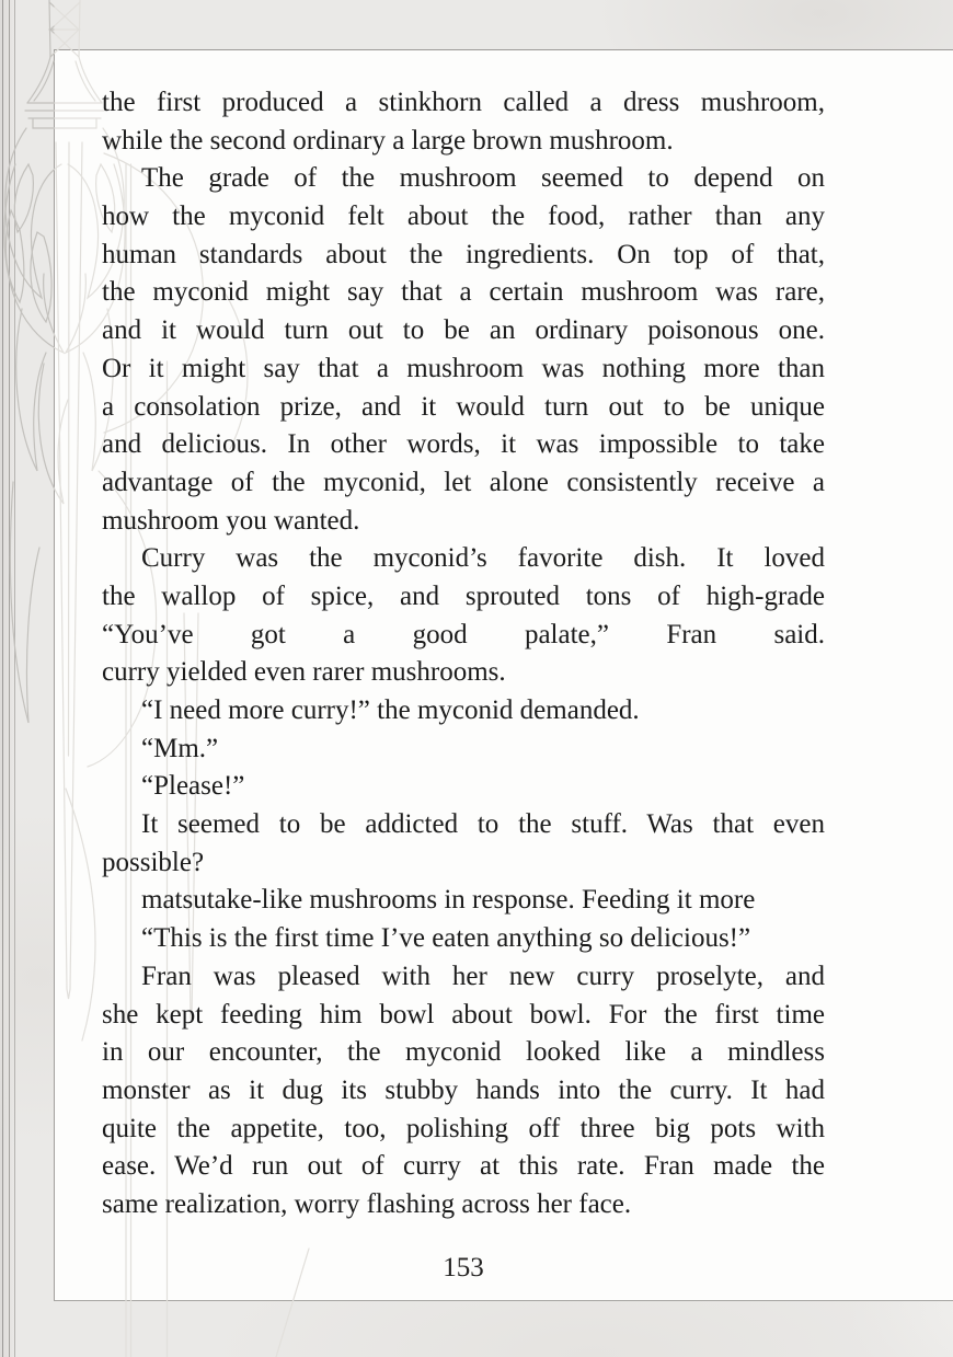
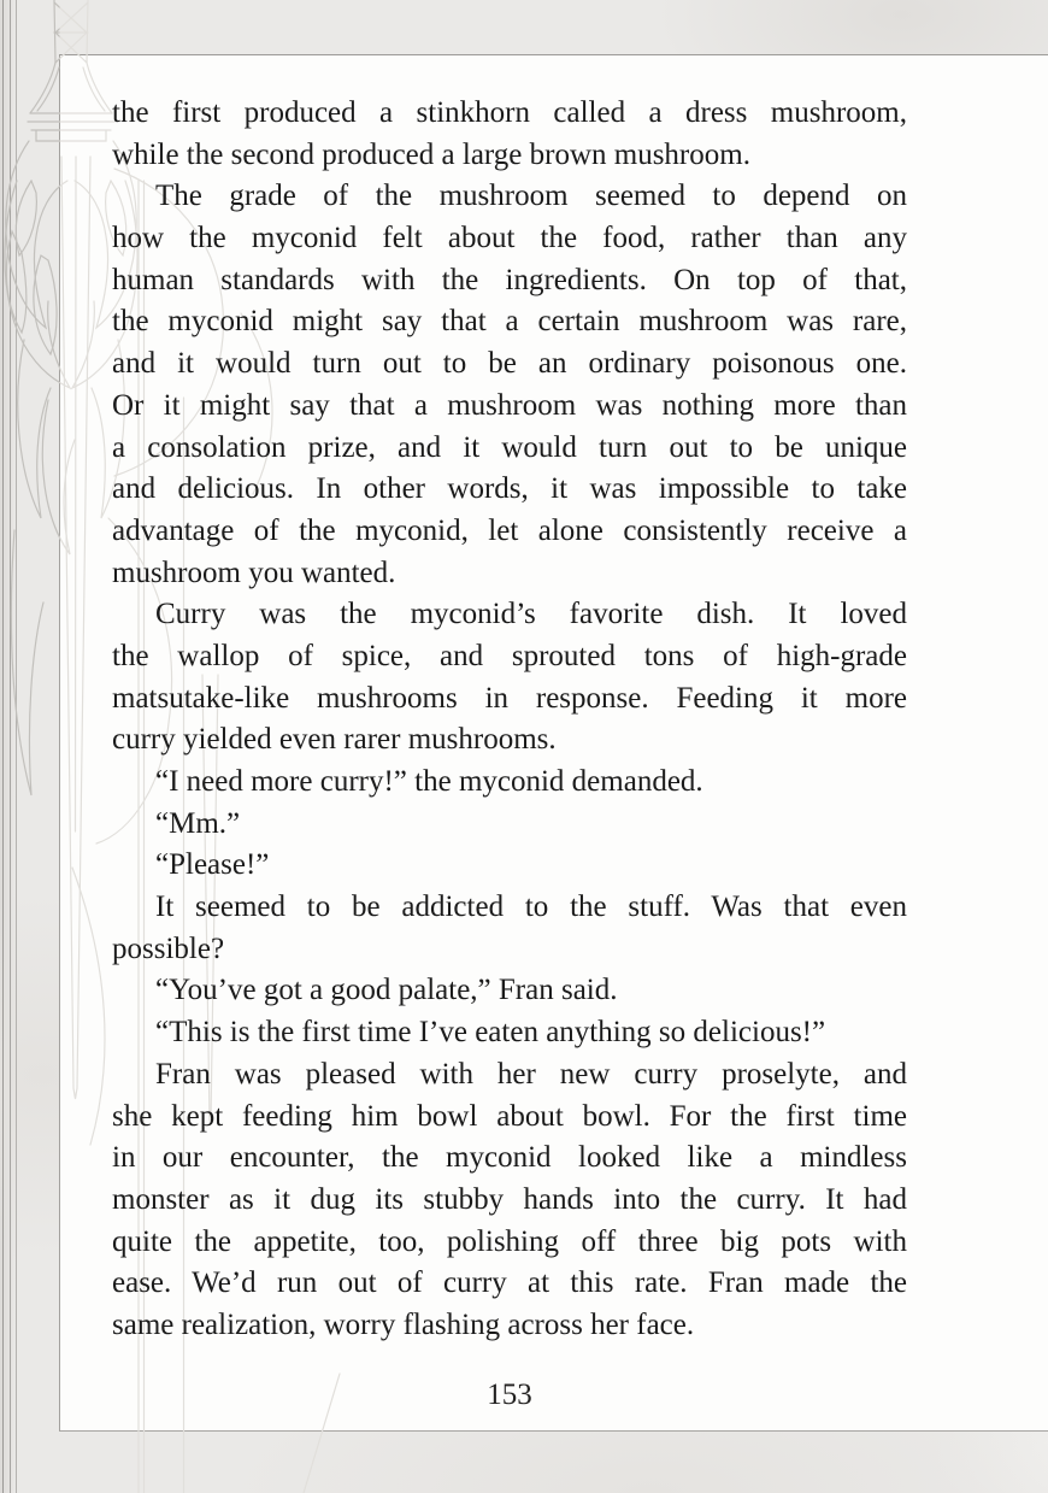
  the first produced a stinkhorn called a dress mushroom,
- while the second ordinary a large brown mushroom.
+ while the second produced a large brown mushroom.
  The grade of the mushroom seemed to depend on
  how the myconid felt about the food, rather than any
- human standards about the ingredients. On top of that,
+ human standards with the ingredients. On top of that,
  the myconid might say that a certain mushroom was rare,
  and it would turn out to be an ordinary poisonous one.
  Or it might say that a mushroom was nothing more than
  a consolation prize, and it would turn out to be unique
  and delicious. In other words, it was impossible to take
  advantage of the myconid, let alone consistently receive a
  mushroom you wanted.
  Curry was the myconid’s favorite dish. It loved
  the wallop of spice, and sprouted tons of high-grade
- “You’ve got a good palate,” Fran said.
+ matsutake-like mushrooms in response. Feeding it more
  curry yielded even rarer mushrooms.
  “I need more curry!” the myconid demanded.
  “Mm.”
  “Please!”
  It seemed to be addicted to the stuff. Was that even
  possible?
- matsutake-like mushrooms in response. Feeding it more
+ “You’ve got a good palate,” Fran said.
  “This is the first time I’ve eaten anything so delicious!”
  Fran was pleased with her new curry proselyte, and
  she kept feeding him bowl about bowl. For the first time
  in our encounter, the myconid looked like a mindless
  monster as it dug its stubby hands into the curry. It had
  quite the appetite, too, polishing off three big pots with
  ease. We’d run out of curry at this rate. Fran made the
  same realization, worry flashing across her face.
  153
